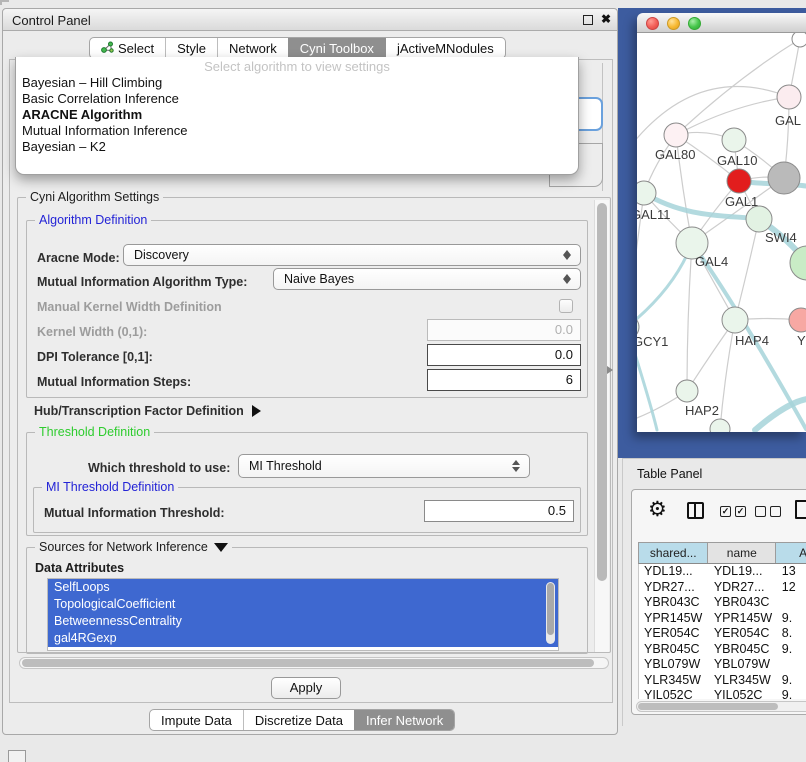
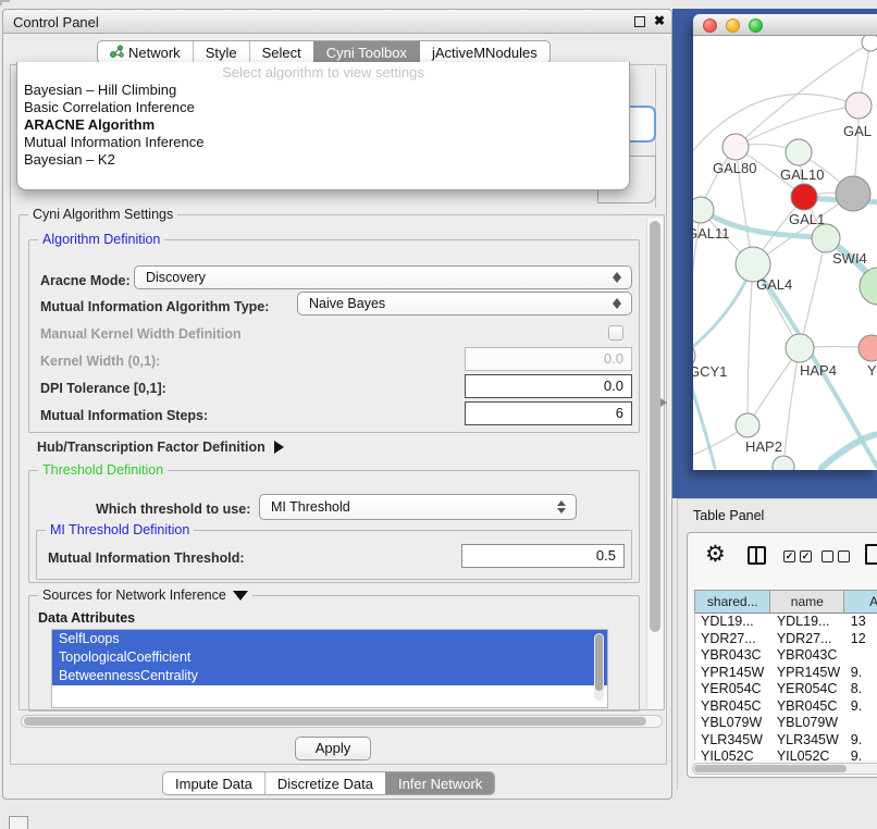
  Control Panel
  ✖
- Select
+ Network
  Style
- Network
+ Select
  Cyni Toolbox
  jActiveMNodules
  Select algorithm to view settings
  Bayesian – Hill Climbing
  Basic Correlation Inference
  ARACNE Algorithm
  Mutual Information Inference
  Bayesian – K2
  Cyni Algorithm Settings
  Algorithm Definition
  Aracne Mode:
  Discovery
  Mutual Information Algorithm Type:
  Naive Bayes
  Manual Kernel Width Definition
  Kernel Width (0,1):
  0.0
  DPI Tolerance [0,1]:
  0.0
  Mutual Information Steps:
  6
  Hub/Transcription Factor Definition
  Threshold Definition
  Which threshold to use:
  MI Threshold
  MI Threshold Definition
  Mutual Information Threshold:
  0.5
  Sources for Network Inference
  Data Attributes
  SelfLoops
  TopologicalCoefficient
  BetweennessCentrality
- gal4RGexp
  Apply
  Impute Data
  Discretize Data
  Infer Network
  GAL
  GAL80
  GAL10
  GAL1
  GAL11
  SWI4
  GAL4
  HAP4
  Y
  GCY1
  HAP2
  Table Panel
  ⚙
  ✓
  ✓
  shared...
  name
  A
  YDL19...
  YDL19...
  13
  YDR27...
  YDR27...
  12
  YBR043C
  YBR043C
  YPR145W
  YPR145W
  9.
  YER054C
  YER054C
  8.
  YBR045C
  YBR045C
  9.
  YBL079W
  YBL079W
  YLR345W
  YLR345W
  9.
  YIL052C
  YIL052C
  9.
